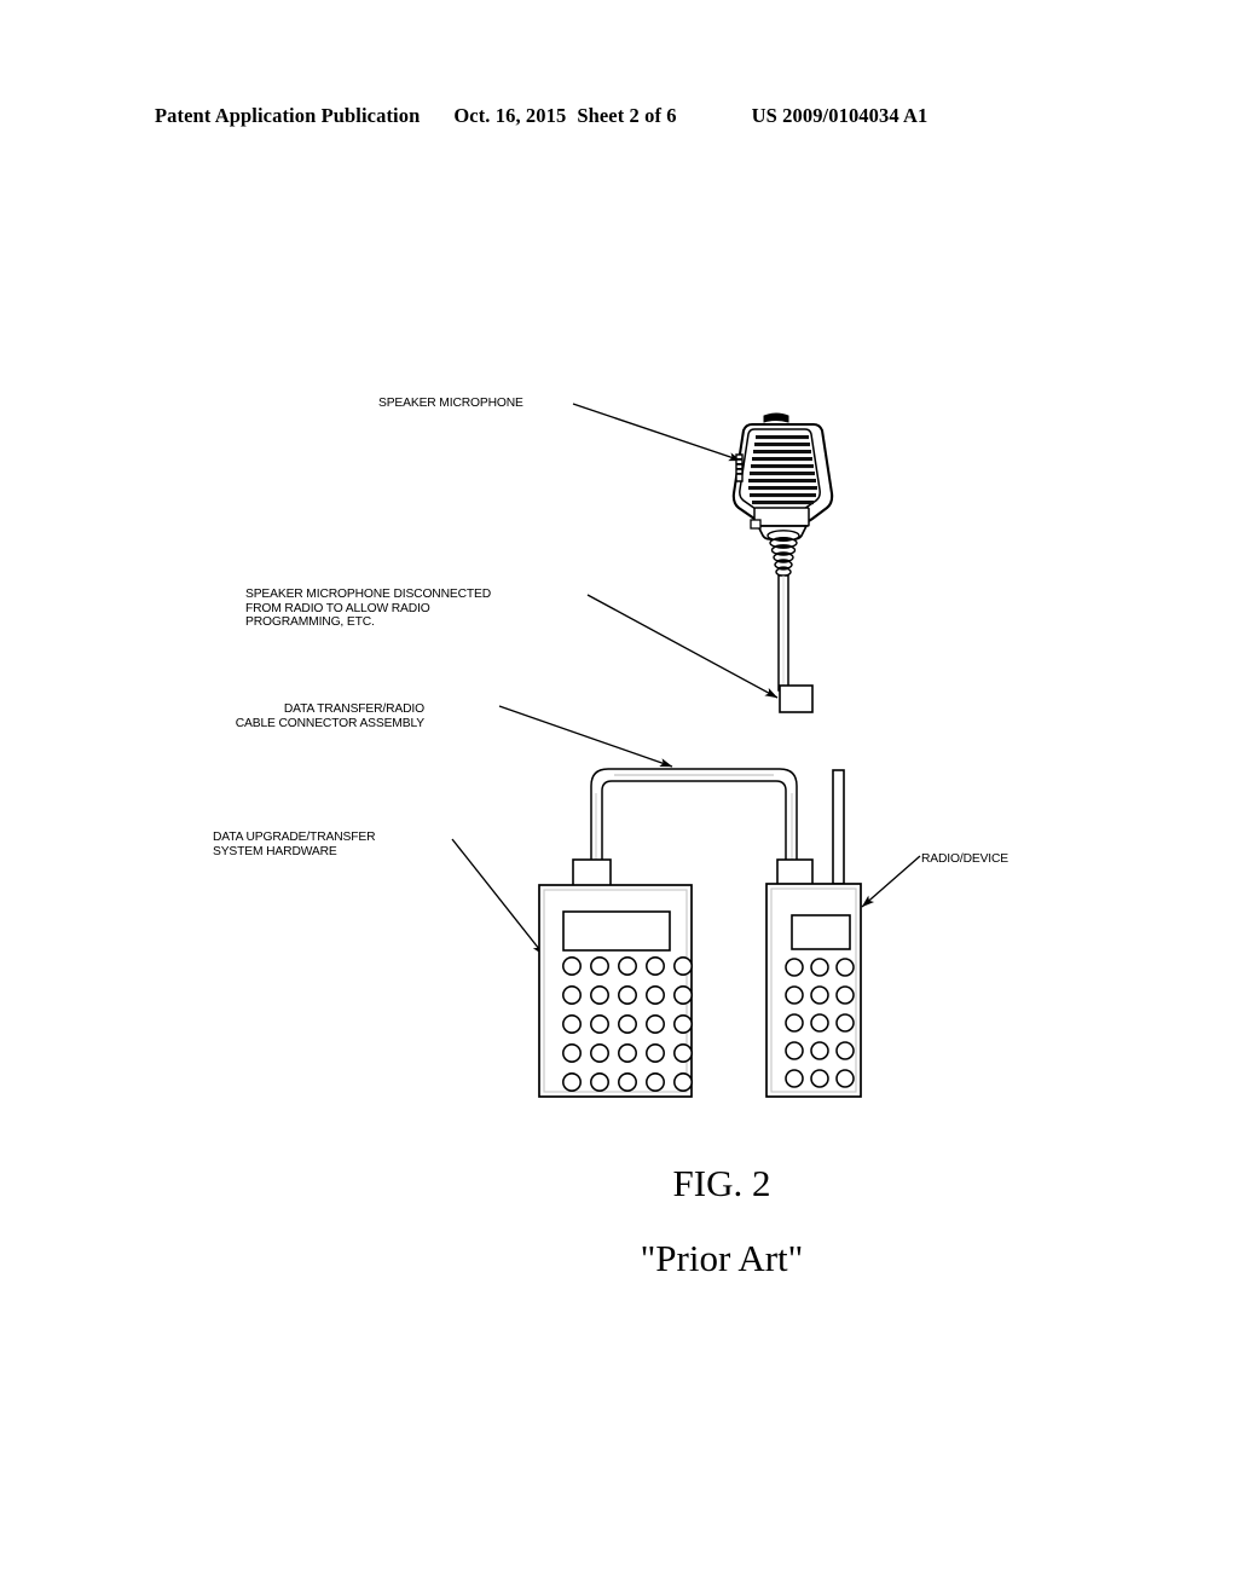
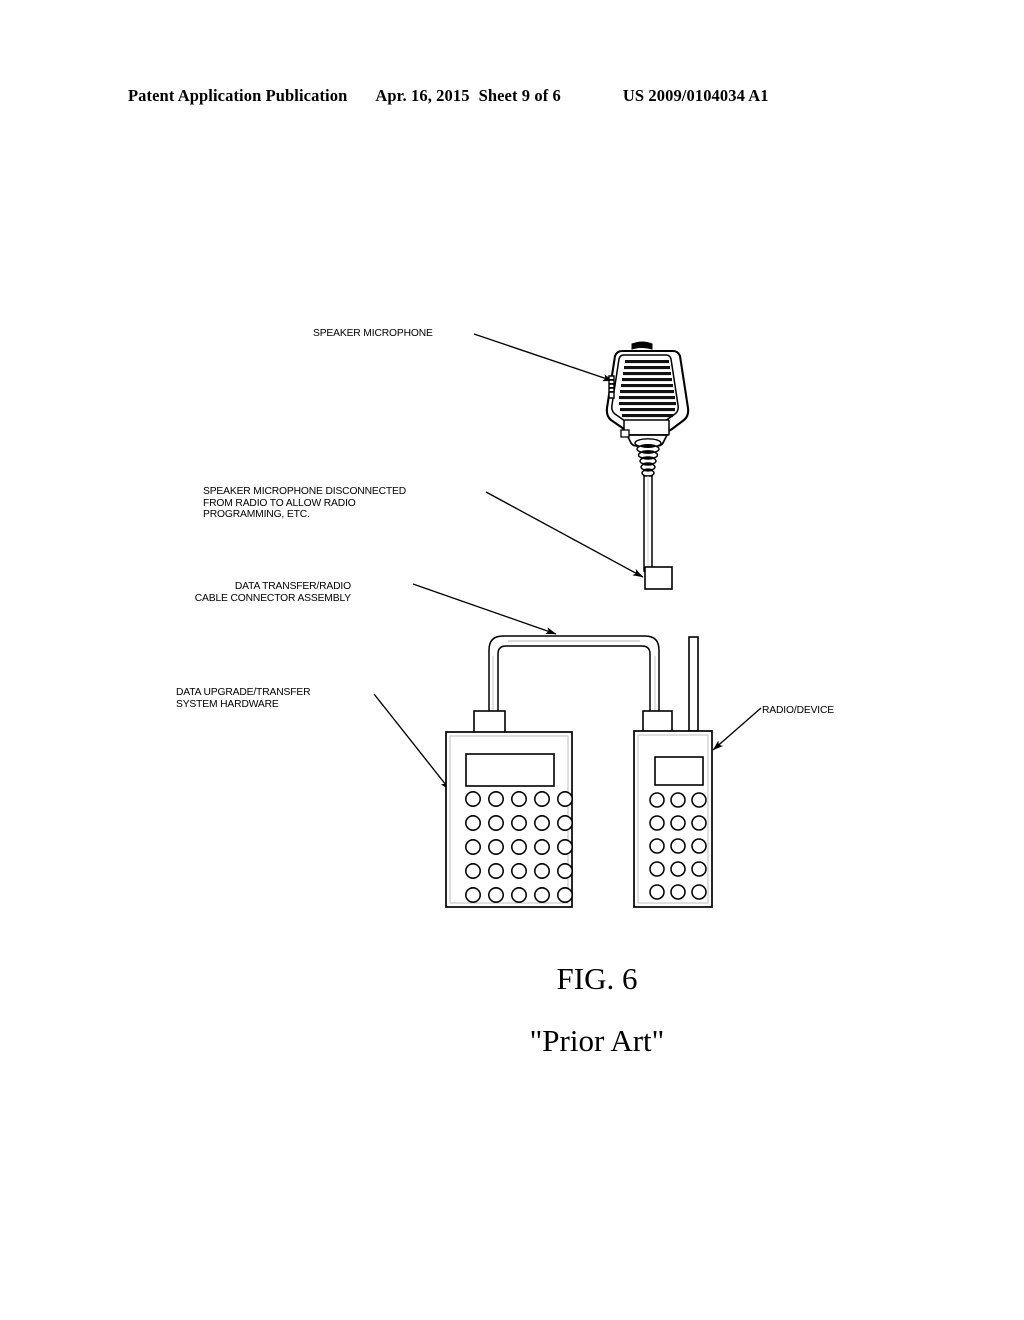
  Patent Application Publication
- Oct. 16, 2015
+ Apr. 16, 2015
- Sheet 2 of 6
+ Sheet 9 of 6
  US 2009/0104034 A1
  SPEAKER MICROPHONE
  SPEAKER MICROPHONE DISCONNECTED
  FROM RADIO TO ALLOW RADIO
  PROGRAMMING, ETC.
  DATA TRANSFER/RADIO
  CABLE CONNECTOR ASSEMBLY
  DATA UPGRADE/TRANSFER
  SYSTEM HARDWARE
  RADIO/DEVICE
- FIG. 2
+ FIG. 6
  "Prior Art"
